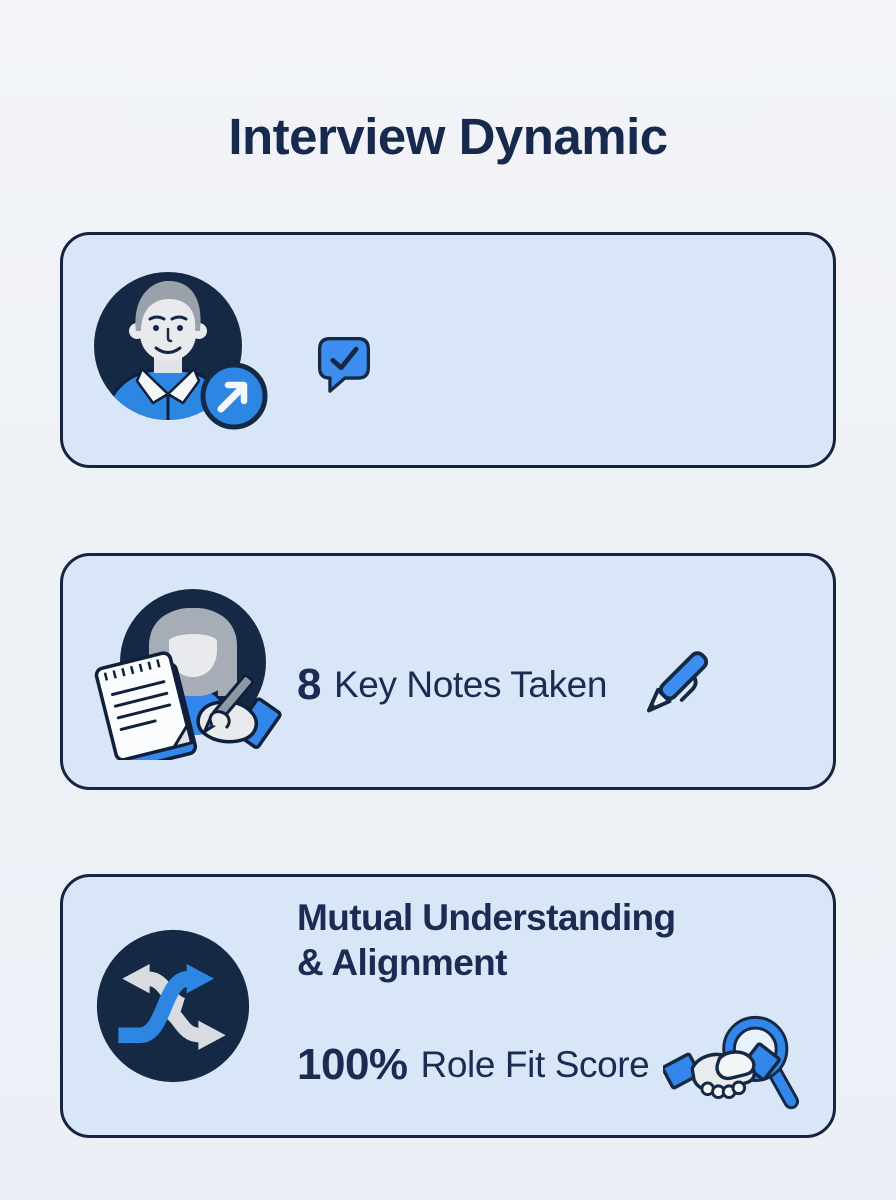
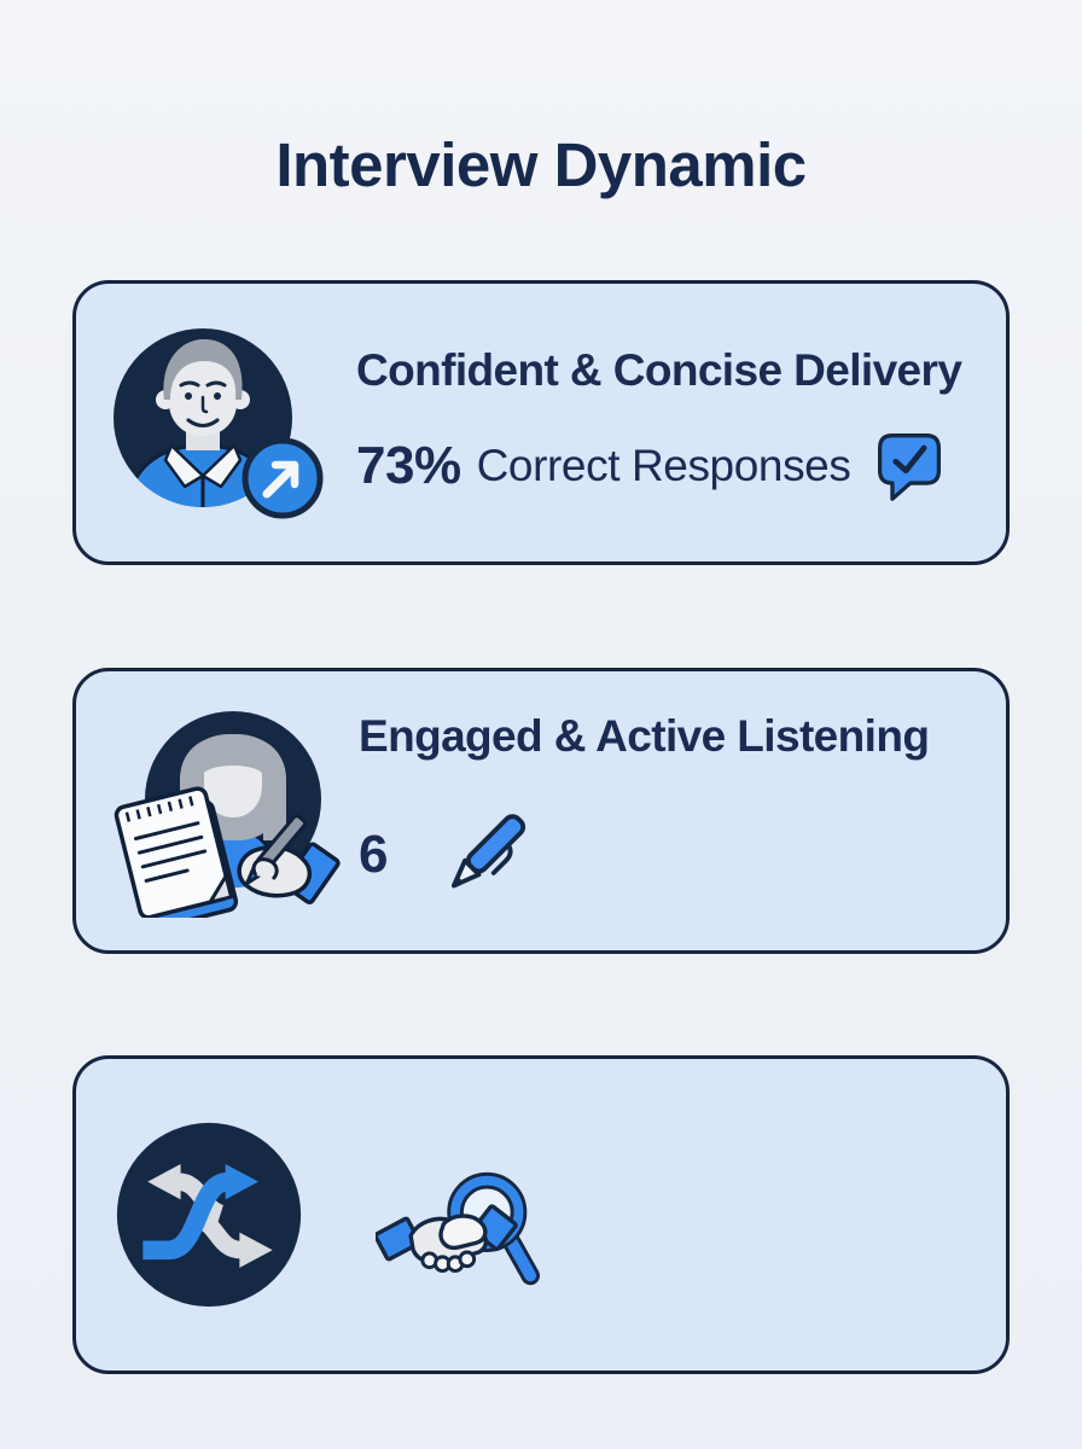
  Interview Dynamic
+ Confident & Concise Delivery
+ 73%
+ Correct Responses
+ Engaged & Active Listening
- 8
+ 6
- Key Notes Taken
- Mutual Understanding & Alignment
- 100%
- Role Fit Score
